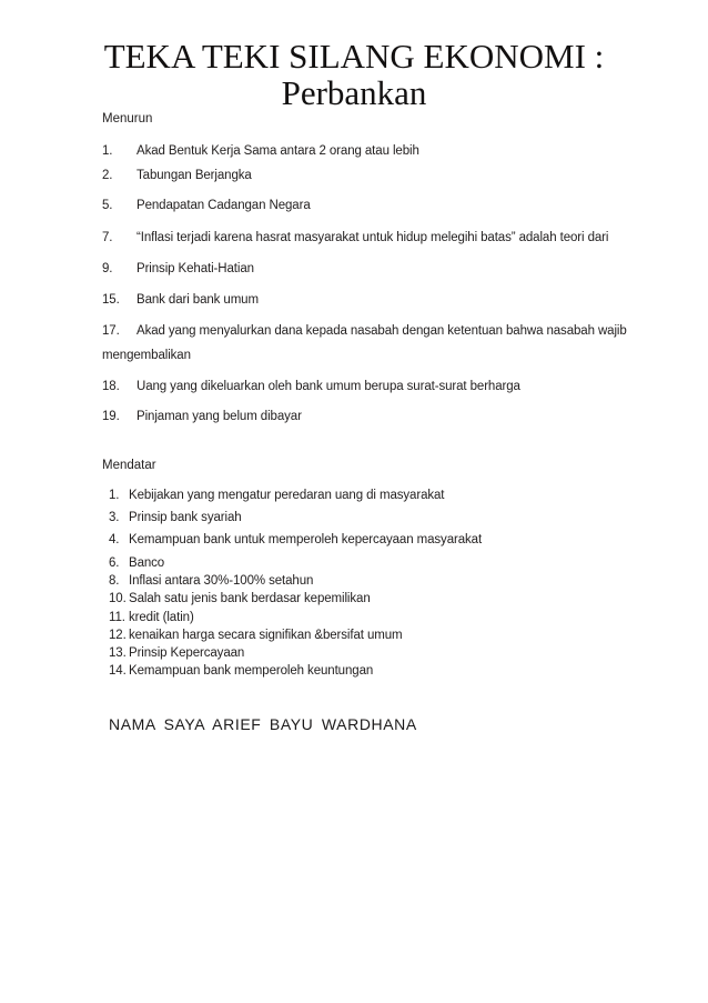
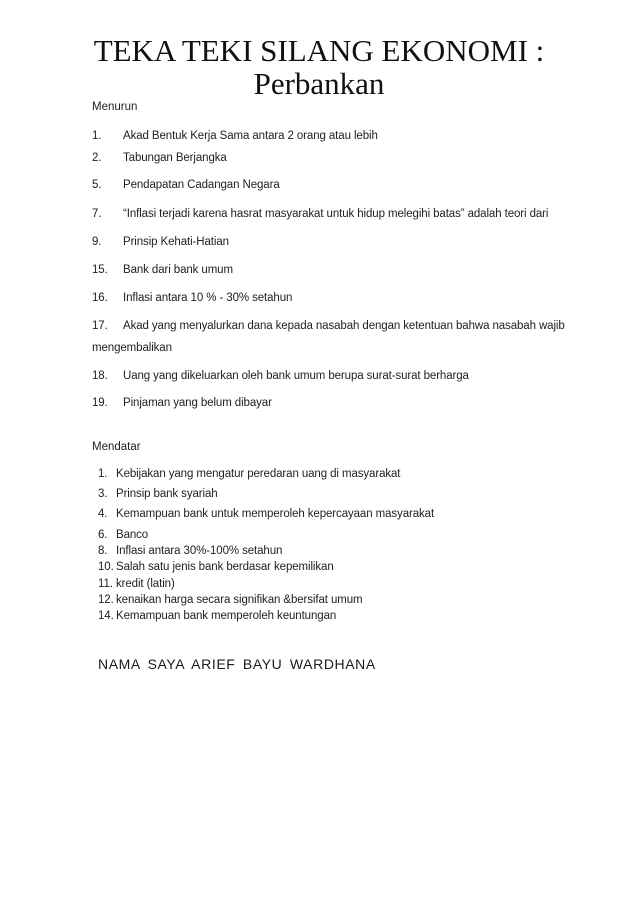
  TEKA TEKI SILANG EKONOMI :
  Perbankan
  Menurun
  1. Akad Bentuk Kerja Sama antara 2 orang atau lebih
  2. Tabungan Berjangka
  5. Pendapatan Cadangan Negara
  7. “Inflasi terjadi karena hasrat masyarakat untuk hidup melegihi batas” adalah teori dari
  9. Prinsip Kehati-Hatian
  15. Bank dari bank umum
+ 16. Inflasi antara 10 % - 30% setahun
  17. Akad yang menyalurkan dana kepada nasabah dengan ketentuan bahwa nasabah wajib
  mengembalikan
  18. Uang yang dikeluarkan oleh bank umum berupa surat-surat berharga
  19. Pinjaman yang belum dibayar
  Mendatar
  1. Kebijakan yang mengatur peredaran uang di masyarakat
  3. Prinsip bank syariah
  4. Kemampuan bank untuk memperoleh kepercayaan masyarakat
  6. Banco
  8. Inflasi antara 30%-100% setahun
  10. Salah satu jenis bank berdasar kepemilikan
  11. kredit (latin)
  12. kenaikan harga secara signifikan &bersifat umum
- 13. Prinsip Kepercayaan
  14. Kemampuan bank memperoleh keuntungan
  NAMA SAYA ARIEF BAYU WARDHANA
